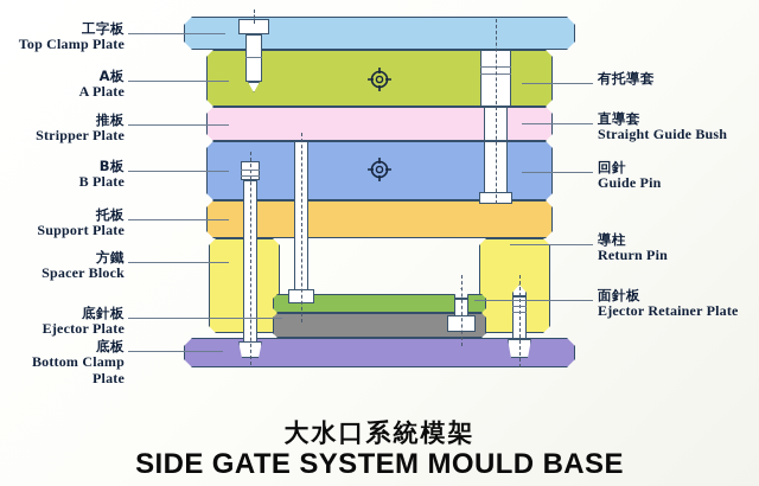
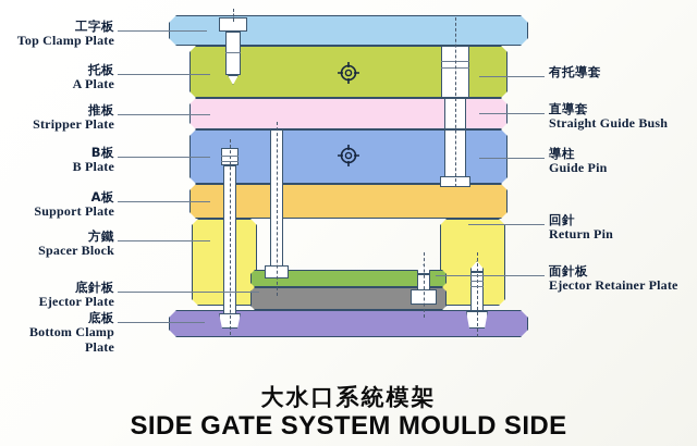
  工字板
  Top Clamp Plate
- A板
+ 托板
  A Plate
  推板
  Stripper Plate
  B板
  B Plate
- 托板
+ A板
  Support Plate
  方鐵
  Spacer Block
  底針板
  Ejector Plate
  底板
  Bottom Clamp Plate
  有托導套
  直導套
  Straight Guide Bush
- 回針
+ 導柱
  Guide Pin
- 導柱
+ 回針
  Return Pin
  面針板
  Ejector Retainer Plate
  大水口系統模架
- SIDE GATE SYSTEM MOULD BASE
+ SIDE GATE SYSTEM MOULD SIDE
